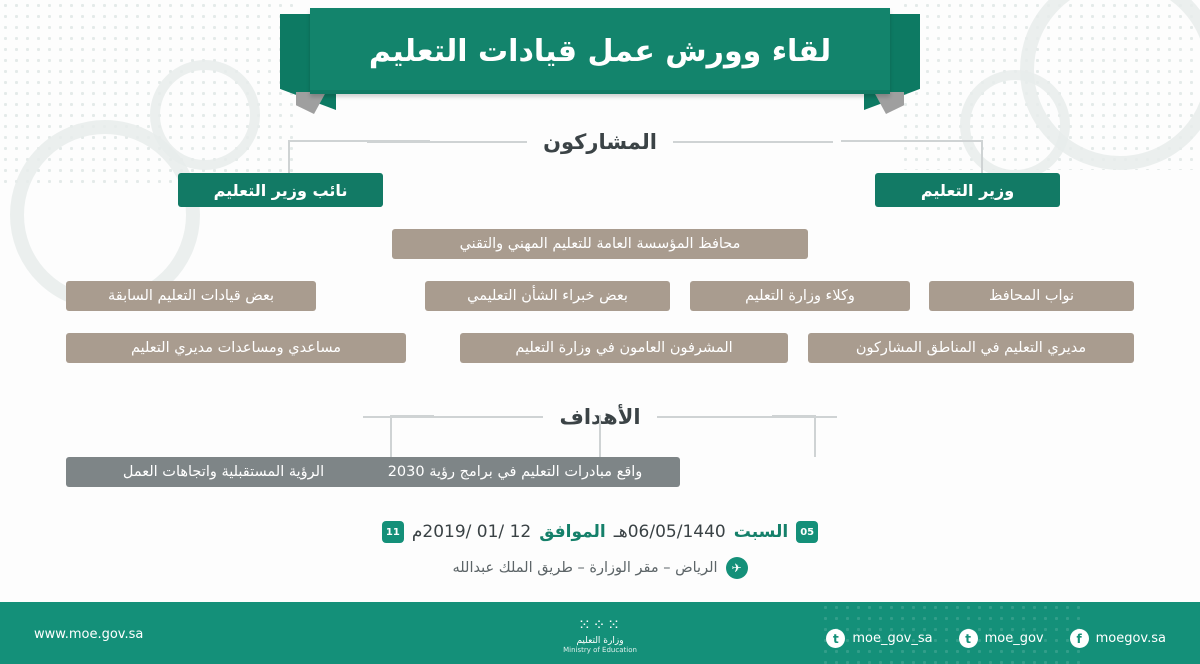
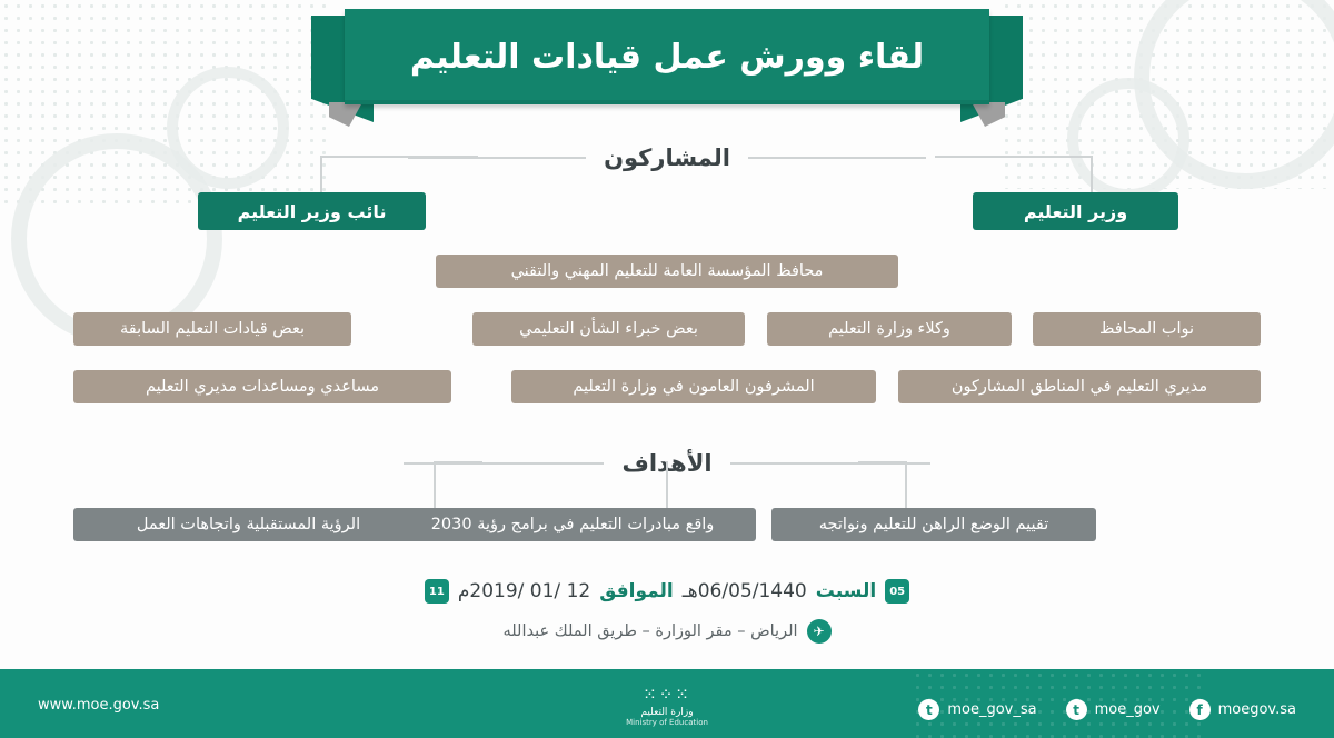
  لقاء وورش عمل قيادات التعليم
  المشاركون
  وزير التعليم
  نائب وزير التعليم
  محافظ المؤسسة العامة للتعليم المهني والتقني
  نواب المحافظ
  وكلاء وزارة التعليم
  بعض خبراء الشأن التعليمي
  بعض قيادات التعليم السابقة
  مديري التعليم في المناطق المشاركون
  المشرفون العامون في وزارة التعليم
  مساعدي ومساعدات مديري التعليم
  الأهداف
+ تقييم الوضع الراهن للتعليم ونواتجه
  واقع مبادرات التعليم في برامج رؤية 2030
  الرؤية المستقبلية واتجاهات العمل
  05
  السبت
  06/05/1440هـ
  الموافق
  12 /01 /2019م
  11
  ✈
  الرياض – مقر الوزارة – طريق الملك عبدالله
  f
  moegov.sa
  t
  moe_gov
  t
  moe_gov_sa
  ⁙⁘⁙
  وزارة التعليم
  Ministry of Education
  www.moe.gov.sa
